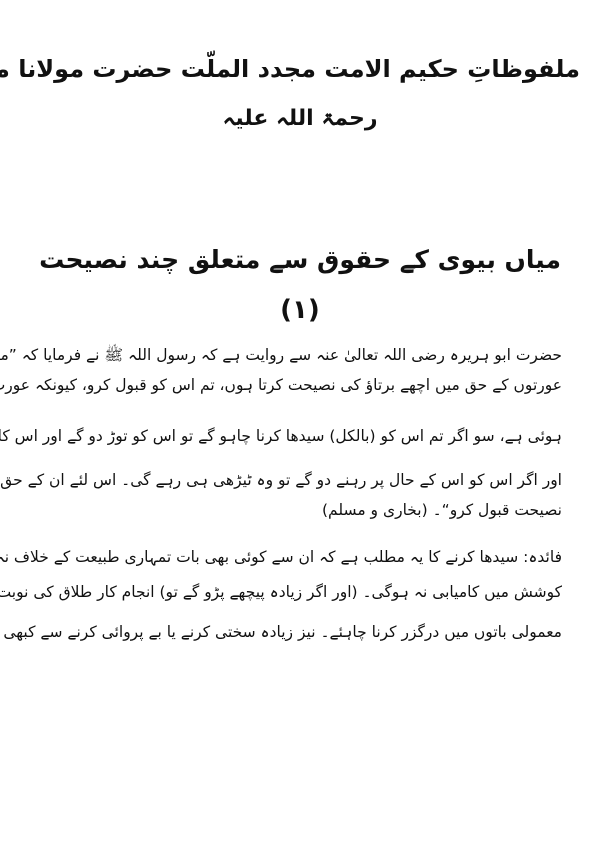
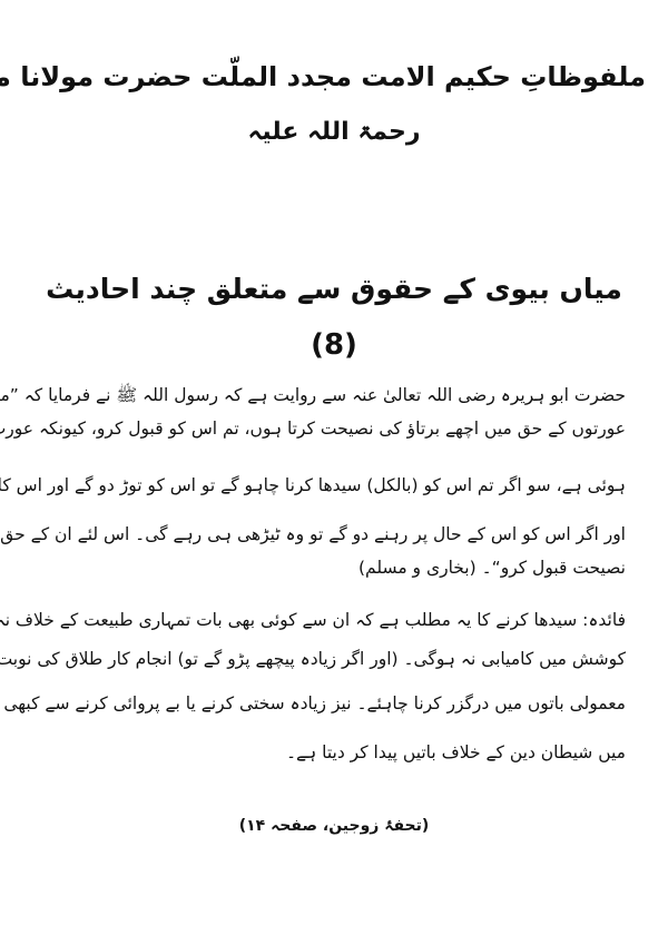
  ملفوظاتِ حکیم الامت مجدد الملّت حضرت مولانا م
  رحمۃ اللہ علیہ
- میاں بیوی کے حقوق سے متعلق چند نصیحت
+ میاں بیوی کے حقوق سے متعلق چند احادیث
- (۱)
+ (8)
  حضرت ابو ہریرہ رضی اللہ تعالیٰ عنہ سے روایت ہے کہ رسول اللہ ﷺ نے فرمایا کہ ”م
  عورتوں کے حق میں اچھے برتاؤ کی نصیحت کرتا ہوں، تم اس کو قبول کرو، کیونکہ عور
  ہوئی ہے، سو اگر تم اس کو (بالکل) سیدھا کرنا چاہو گے تو اس کو توڑ دو گے اور اس ک
  اور اگر اس کو اس کے حال پر رہنے دو گے تو وہ ٹیڑھی ہی رہے گی۔ اس لئے ان کے حق
  نصیحت قبول کرو“۔ (بخاری و مسلم)
  فائدہ: سیدھا کرنے کا یہ مطلب ہے کہ ان سے کوئی بھی بات تمہاری طبیعت کے خلاف نہ
  کوشش میں کامیابی نہ ہوگی۔ (اور اگر زیادہ پیچھے پڑو گے تو) انجام کار طلاق کی نوبت
  معمولی باتوں میں درگزر کرنا چاہئے۔ نیز زیادہ سختی کرنے یا بے پروائی کرنے سے کبھی
+ میں شیطان دین کے خلاف باتیں پیدا کر دیتا ہے۔
+ (تحفۂ زوجین، صفحہ ۱۴)
